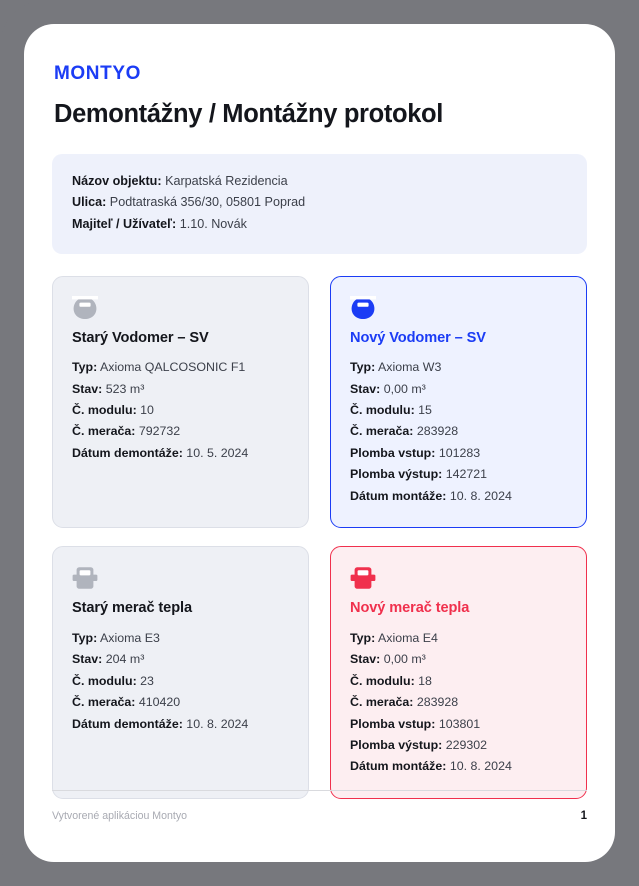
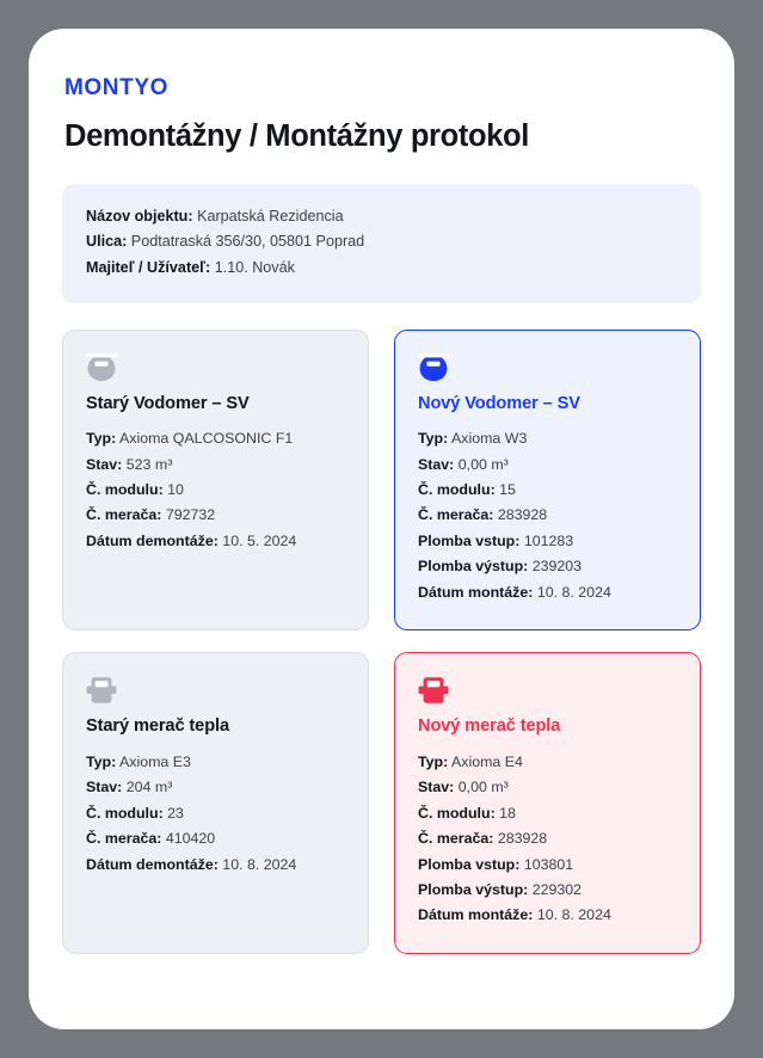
  MONTYO
  Demontážny / Montážny protokol
  Názov objektu: Karpatská Rezidencia
  Ulica: Podtatraská 356/30, 05801 Poprad
  Majiteľ / Užívateľ: 1.10. Novák
  Starý Vodomer – SV
  Typ: Axioma QALCOSONIC F1
  Stav: 523 m³
  Č. modulu: 10
  Č. merača: 792732
  Dátum demontáže: 10. 5. 2024
  Nový Vodomer – SV
  Typ: Axioma W3
  Stav: 0,00 m³
  Č. modulu: 15
  Č. merača: 283928
  Plomba vstup: 101283
- Plomba výstup: 142721
+ Plomba výstup: 239203
  Dátum montáže: 10. 8. 2024
  Starý merač tepla
  Typ: Axioma E3
  Stav: 204 m³
  Č. modulu: 23
  Č. merača: 410420
  Dátum demontáže: 10. 8. 2024
  Nový merač tepla
  Typ: Axioma E4
  Stav: 0,00 m³
  Č. modulu: 18
  Č. merača: 283928
  Plomba vstup: 103801
  Plomba výstup: 229302
  Dátum montáže: 10. 8. 2024
- Vytvorené aplikáciou Montyo
- 1
